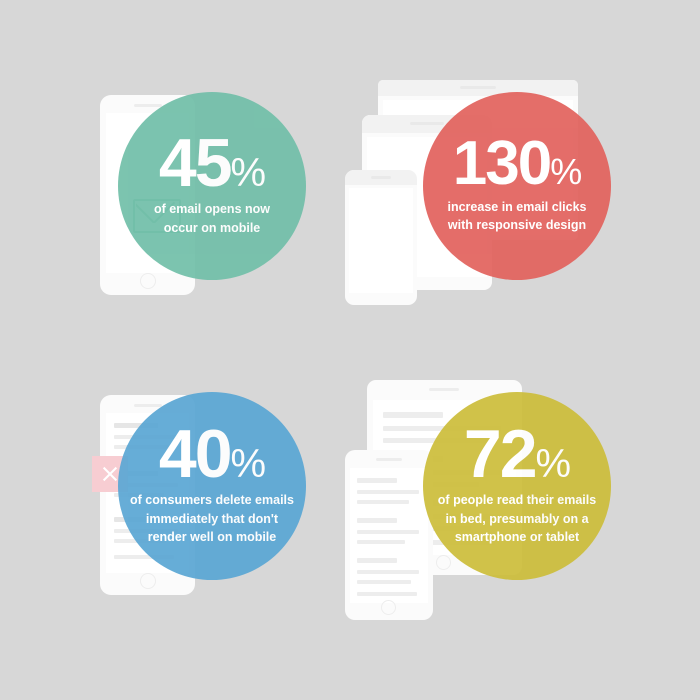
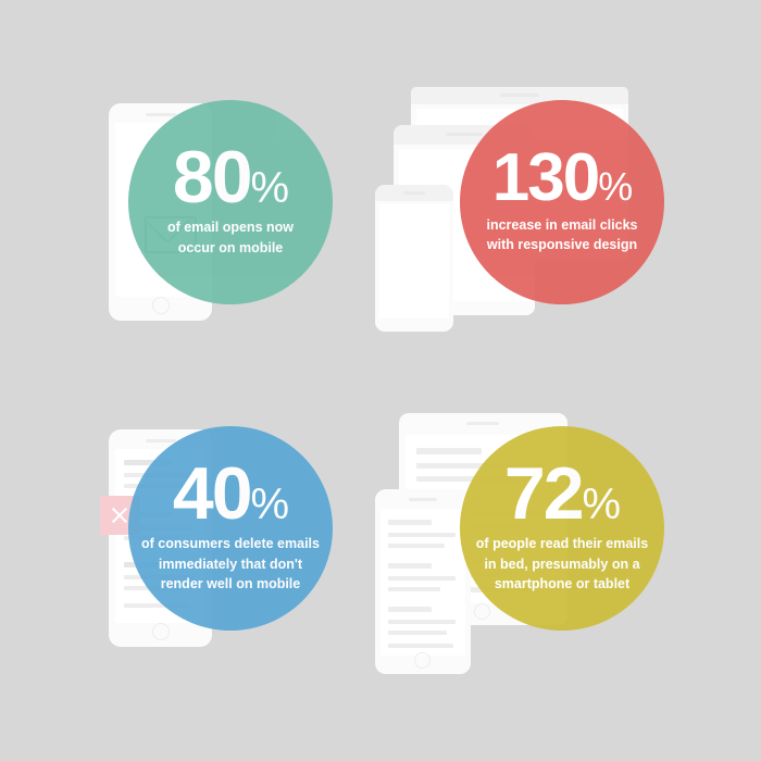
- 45
+ 80
  %
  of email opens now
  occur on mobile
  130
  %
  increase in email clicks
  with responsive design
  40
  %
  of consumers delete emails
  immediately that don't
  render well on mobile
  72
  %
  of people read their emails
  in bed, presumably on a
  smartphone or tablet
